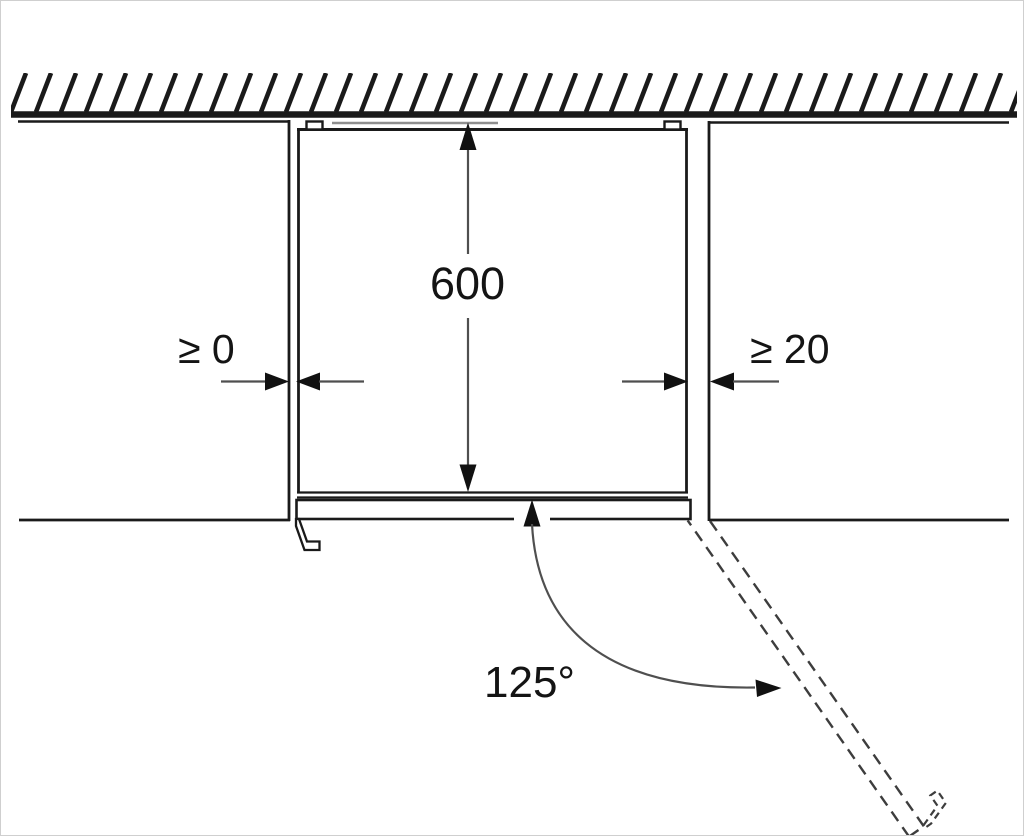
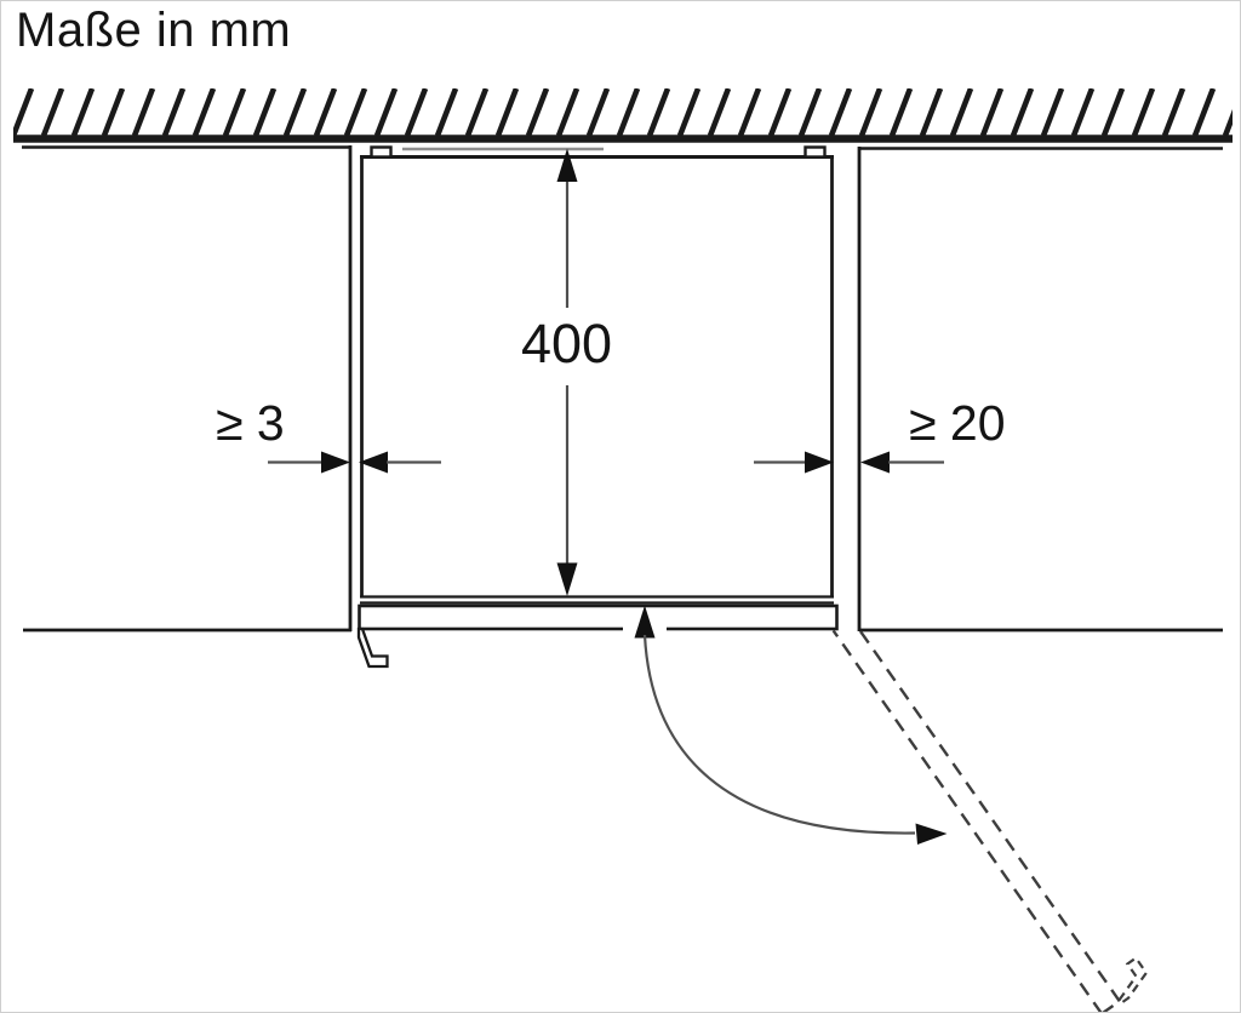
+ Maße in mm
- 600
+ 400
- ≥ 0
+ ≥ 3
  ≥ 20
- 125°
